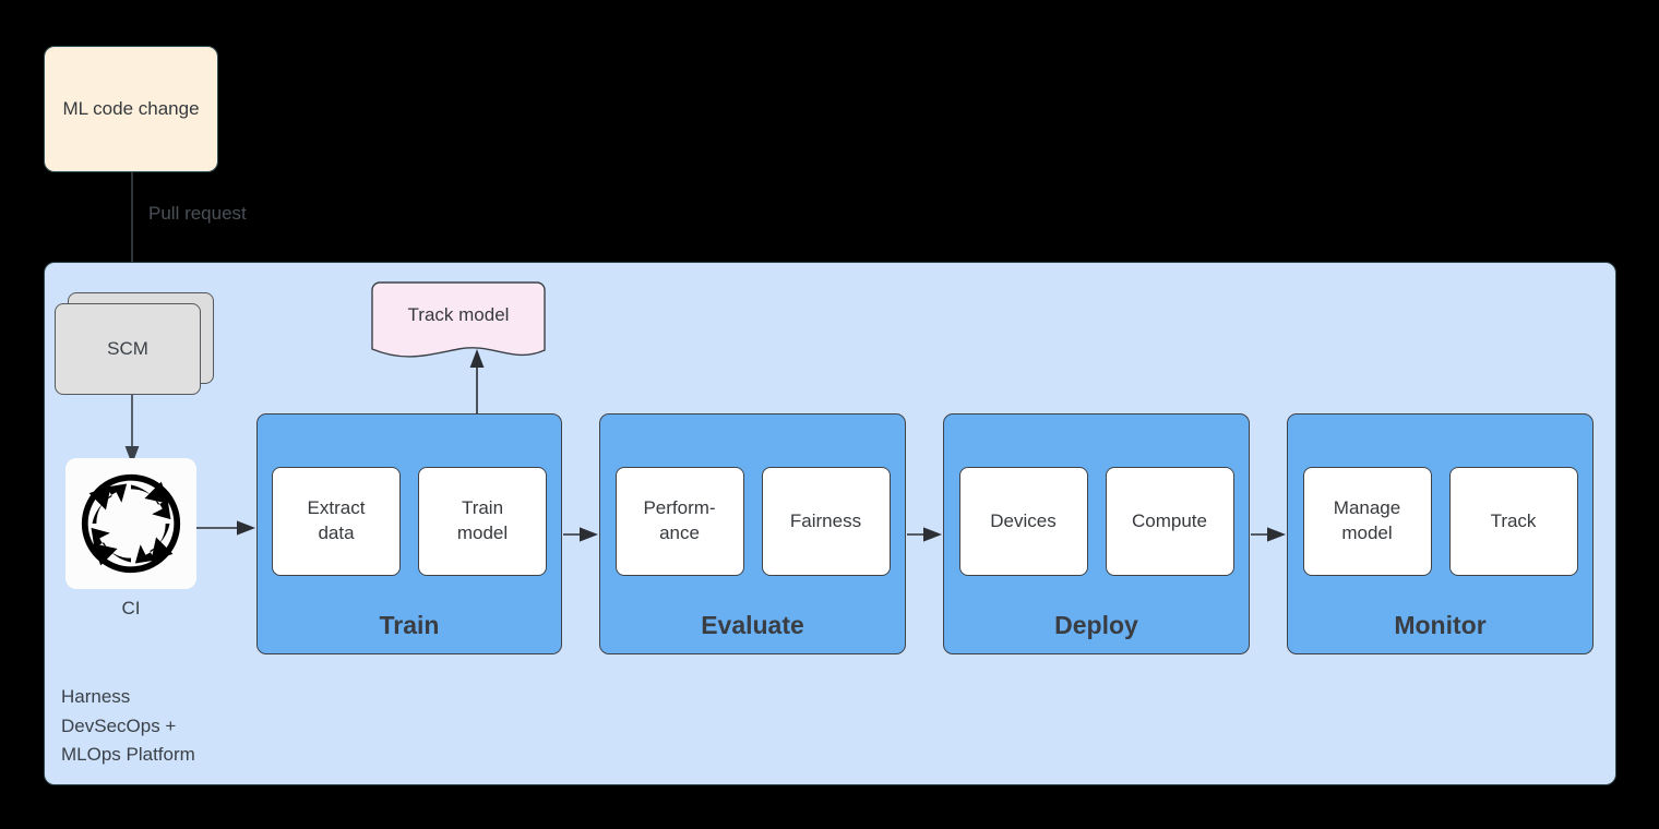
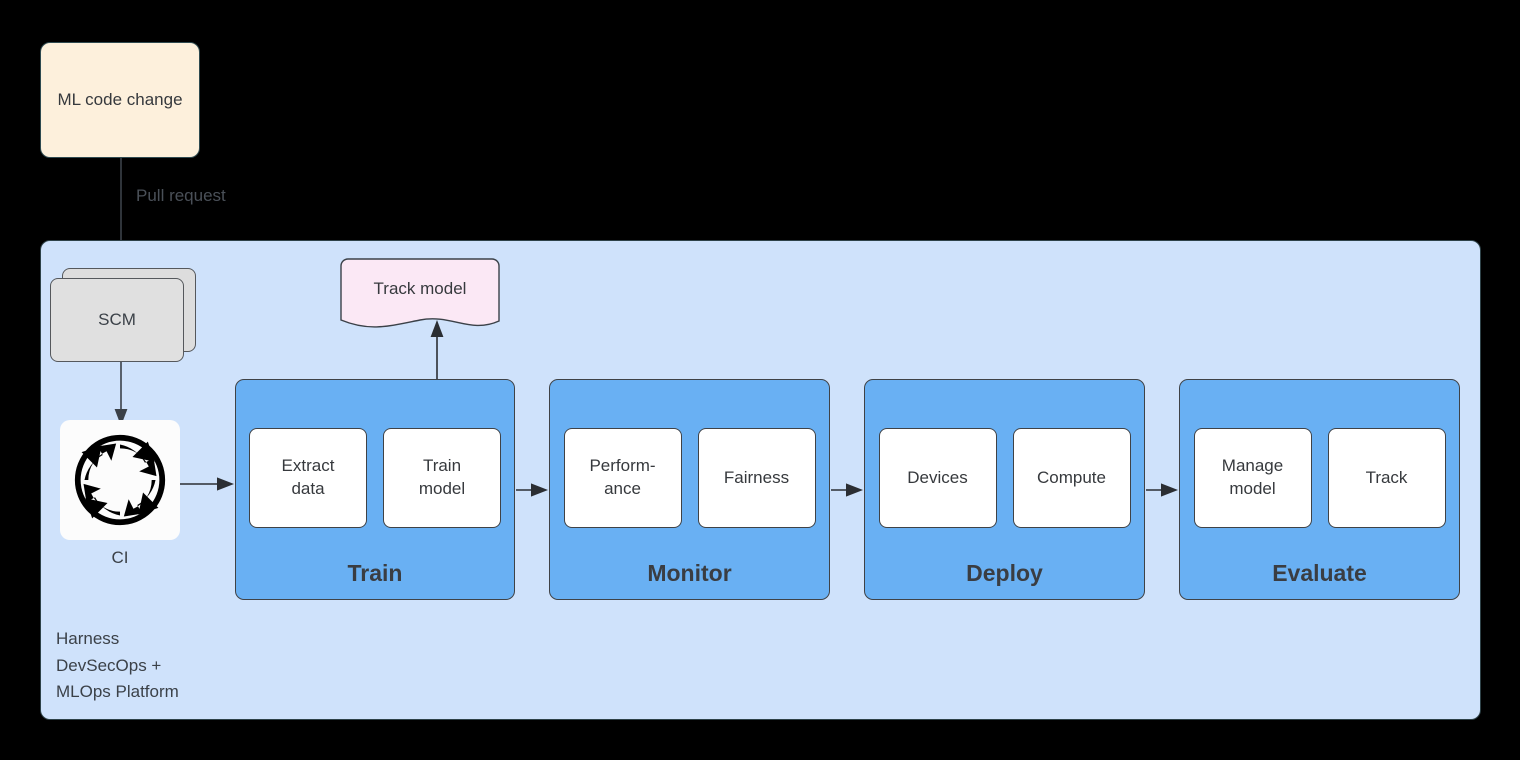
  ML code change
  Pull request
  SCM
  CI
  Track model
  Extract
  data
  Train
  model
  Train
  Perform-
  ance
  Fairness
- Evaluate
+ Monitor
  Devices
  Compute
  Deploy
  Manage
  model
  Track
- Monitor
+ Evaluate
  Harness
  DevSecOps +
  MLOps Platform
